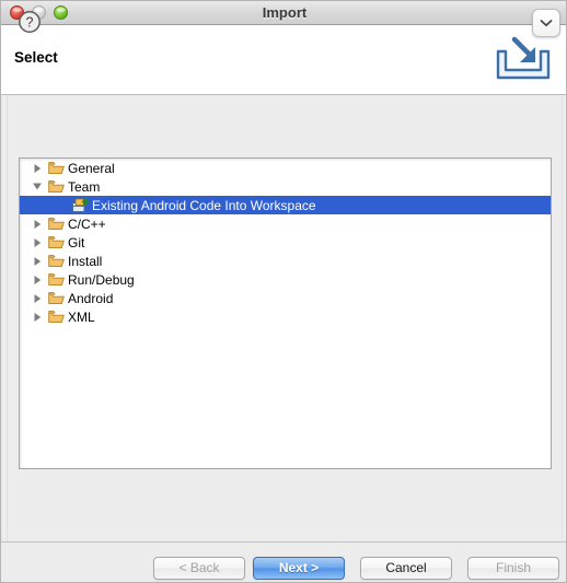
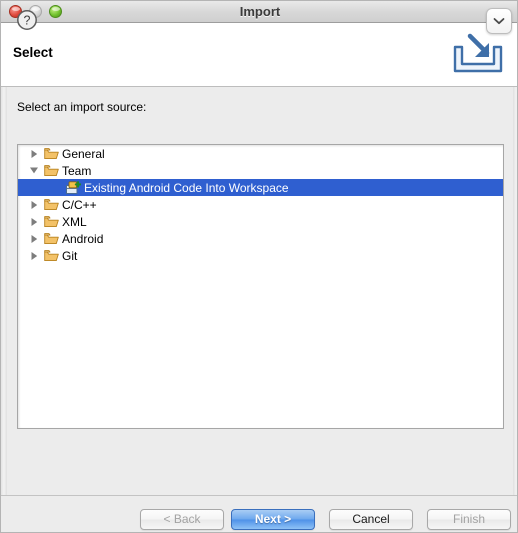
  Import
  Select
+ Select an import source:
  General
  Team
  Existing Android Code Into Workspace
  C/C++
- Git
+ XML
- Install
- Run/Debug
  Android
- XML
+ Git
  ?
  < Back
  Next >
  Cancel
  Finish
